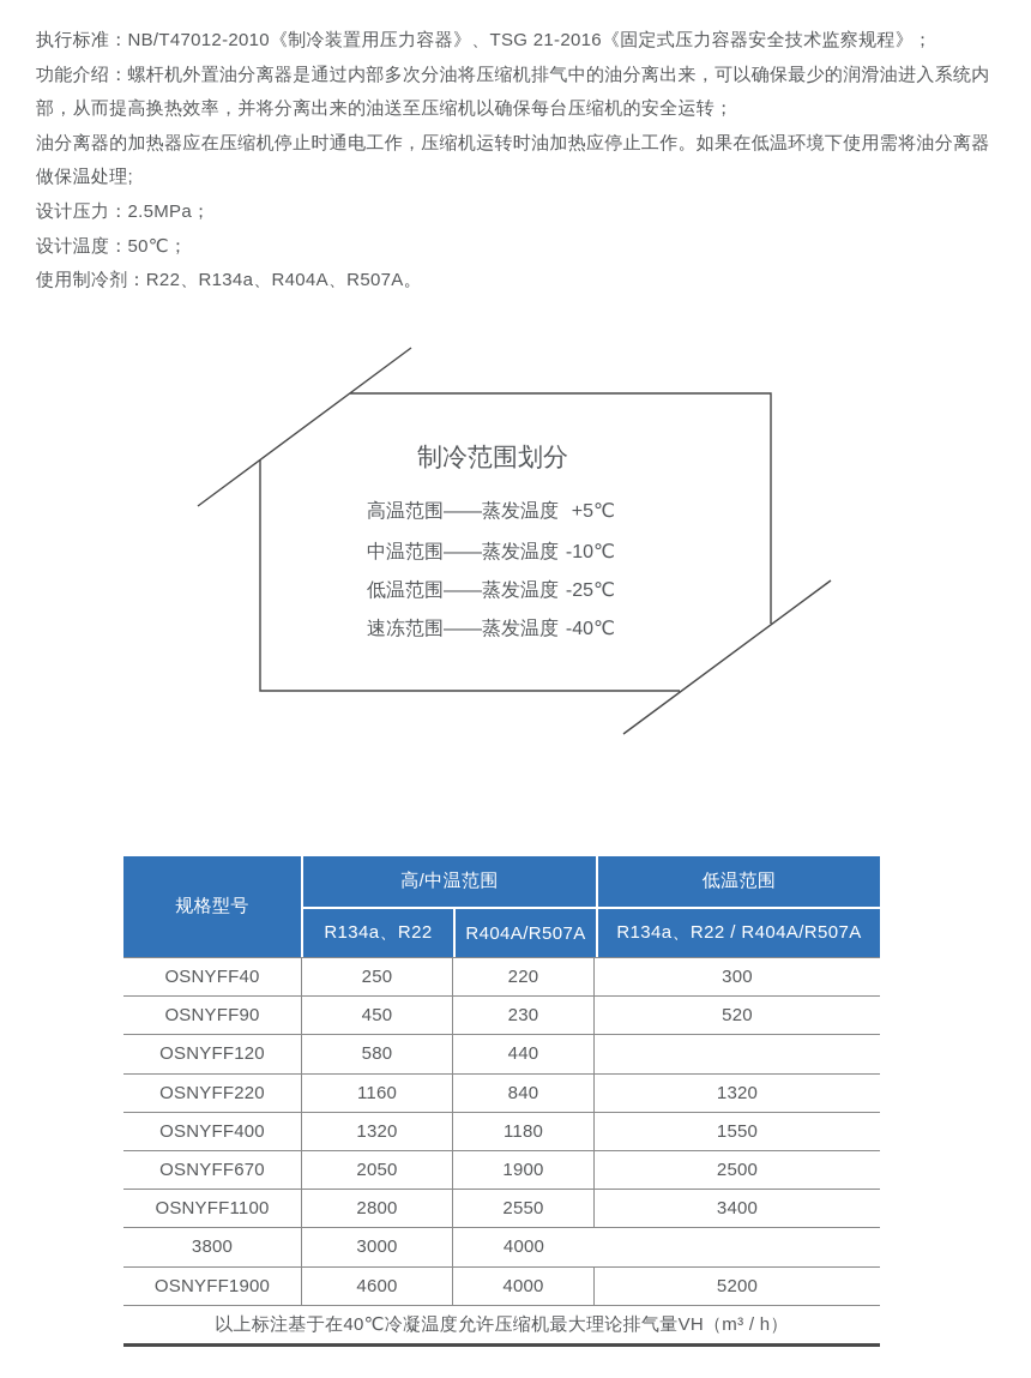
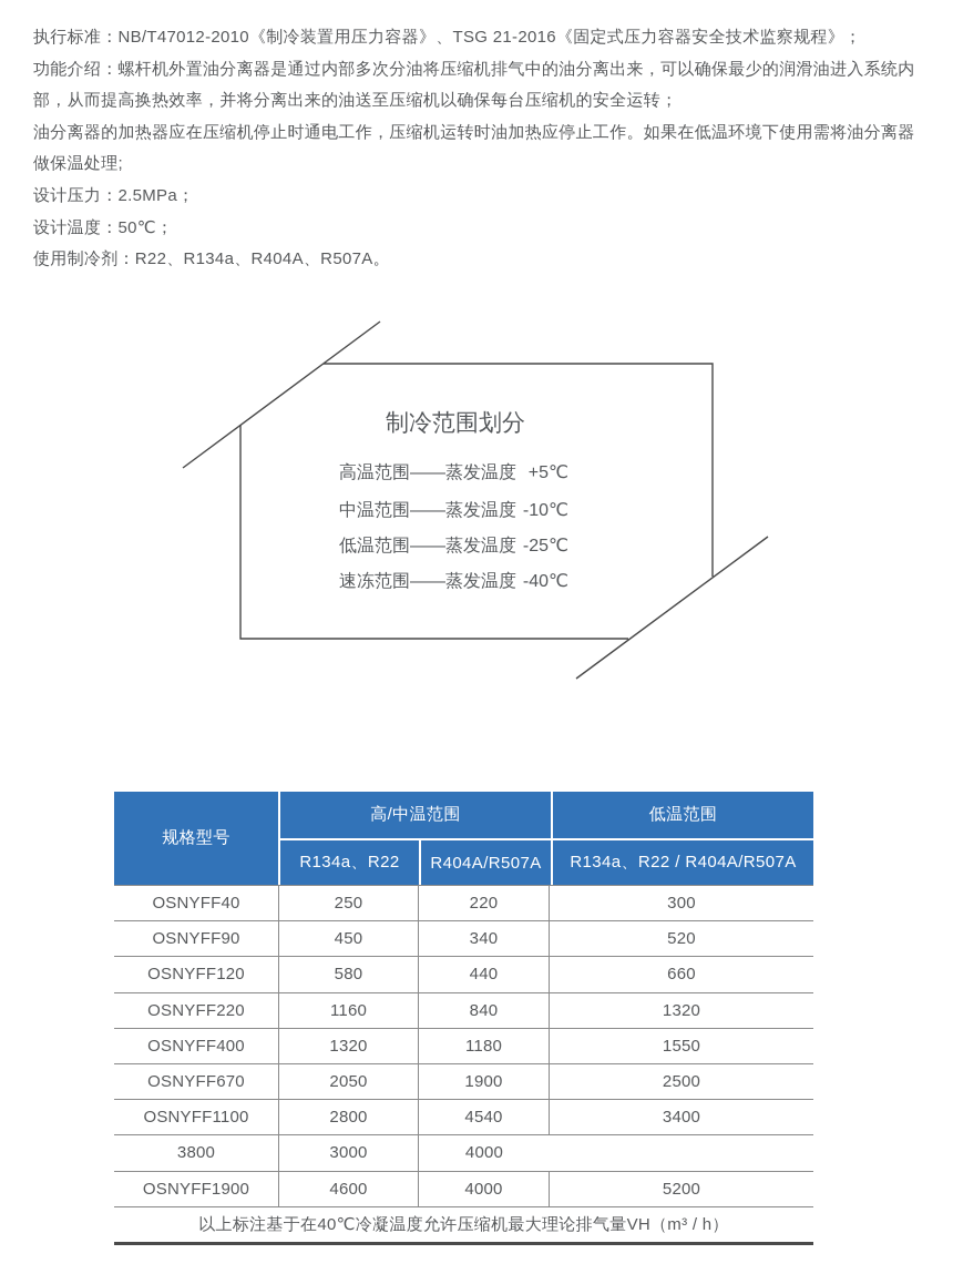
  执行标准：NB/T47012-2010《制冷装置用压力容器》、TSG 21-2016《固定式压力容器安全技术监察规程》；
  功能介绍：螺杆机外置油分离器是通过内部多次分油将压缩机排气中的油分离出来，可以确保最少的润滑油进入系统内
  部，从而提高换热效率，并将分离出来的油送至压缩机以确保每台压缩机的安全运转；
  油分离器的加热器应在压缩机停止时通电工作，压缩机运转时油加热应停止工作。如果在低温环境下使用需将油分离器
  做保温处理;
  设计压力：2.5MPa；
  设计温度：50℃；
  使用制冷剂：R22、R134a、R404A、R507A。
  制冷范围划分
  高温范围——蒸发温度
  +5℃
  中温范围——蒸发温度
  -10℃
  低温范围——蒸发温度
  -25℃
  速冻范围——蒸发温度
  -40℃
  规格型号
  高/中温范围
  低温范围
  R134a、R22
  R404A/R507A
  R134a、R22 / R404A/R507A
  OSNYFF40
  250
  220
  300
  OSNYFF90
  450
- 230
+ 340
  520
  OSNYFF120
  580
  440
+ 660
  OSNYFF220
  1160
  840
  1320
  OSNYFF400
  1320
  1180
  1550
  OSNYFF670
  2050
  1900
  2500
  OSNYFF1100
  2800
- 2550
+ 4540
  3400
  3800
  3000
  4000
  OSNYFF1900
  4600
  4000
  5200
  以上标注基于在40℃冷凝温度允许压缩机最大理论排气量VH（m³ / h）
